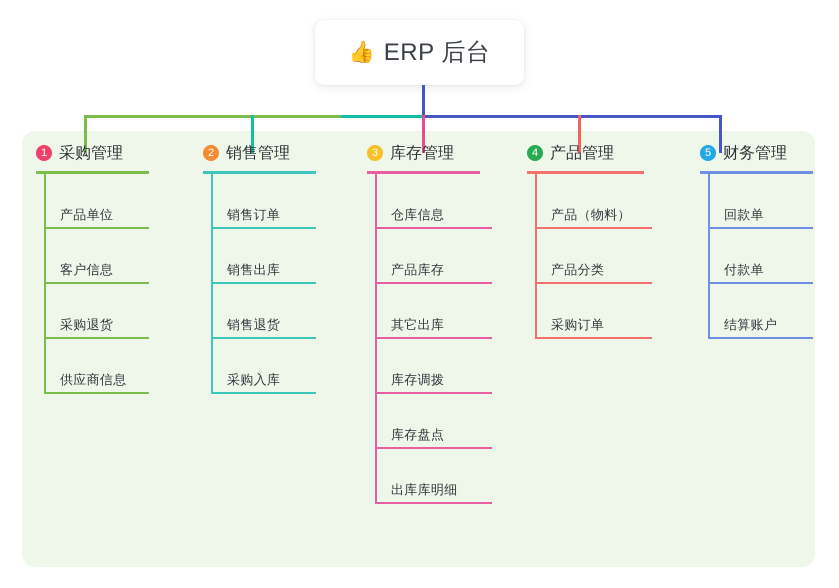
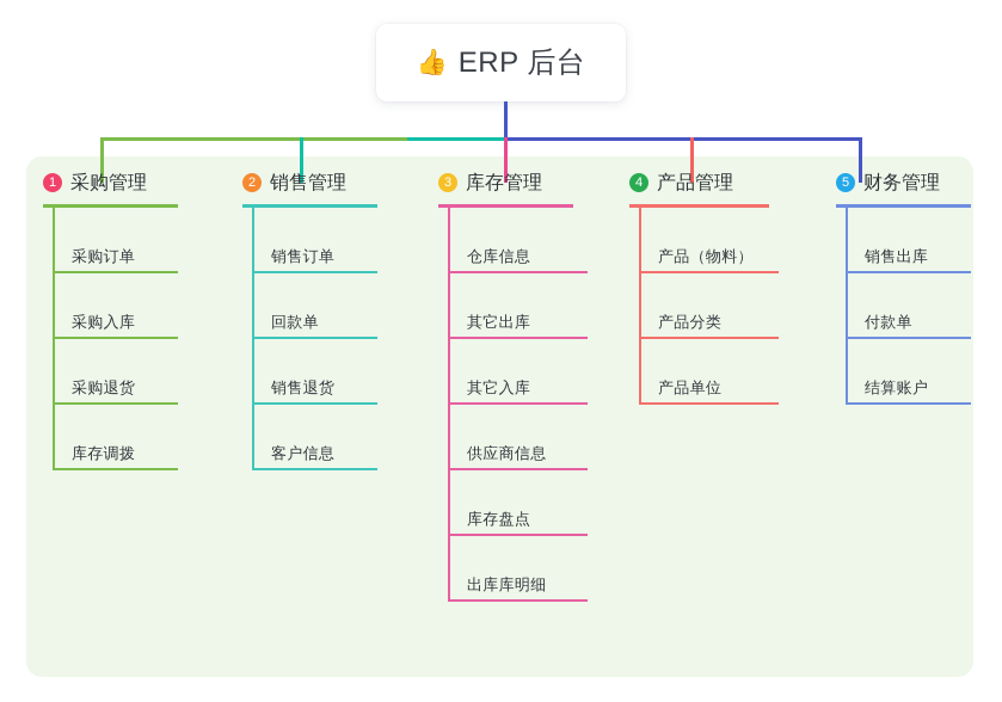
  👍
  ERP 后台
  1
  采购管理
- 产品单位
+ 采购订单
- 客户信息
+ 采购入库
  采购退货
- 供应商信息
+ 库存调拨
  2
  销售管理
  销售订单
- 销售出库
+ 回款单
  销售退货
- 采购入库
+ 客户信息
  3
  库存管理
  仓库信息
- 产品库存
  其它出库
+ 其它入库
- 库存调拨
+ 供应商信息
  库存盘点
  出库库明细
  4
  产品管理
  产品（物料）
  产品分类
- 采购订单
+ 产品单位
  5
  财务管理
- 回款单
+ 销售出库
  付款单
  结算账户
